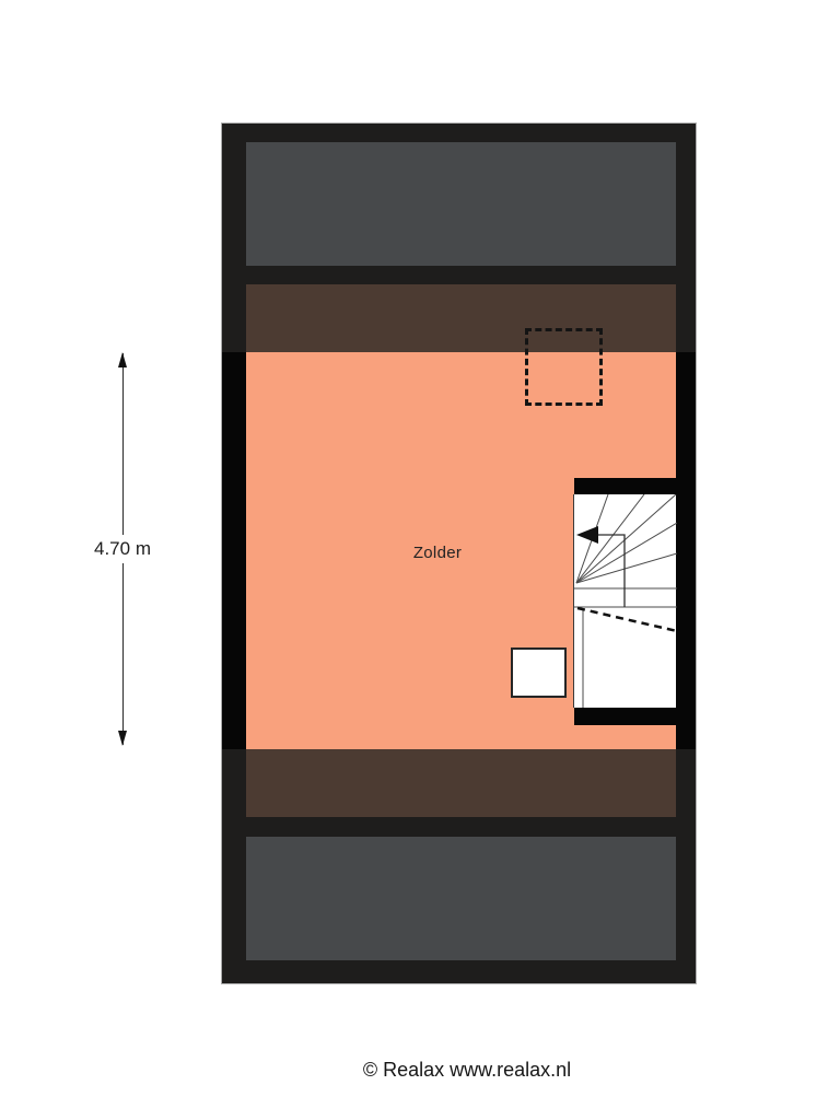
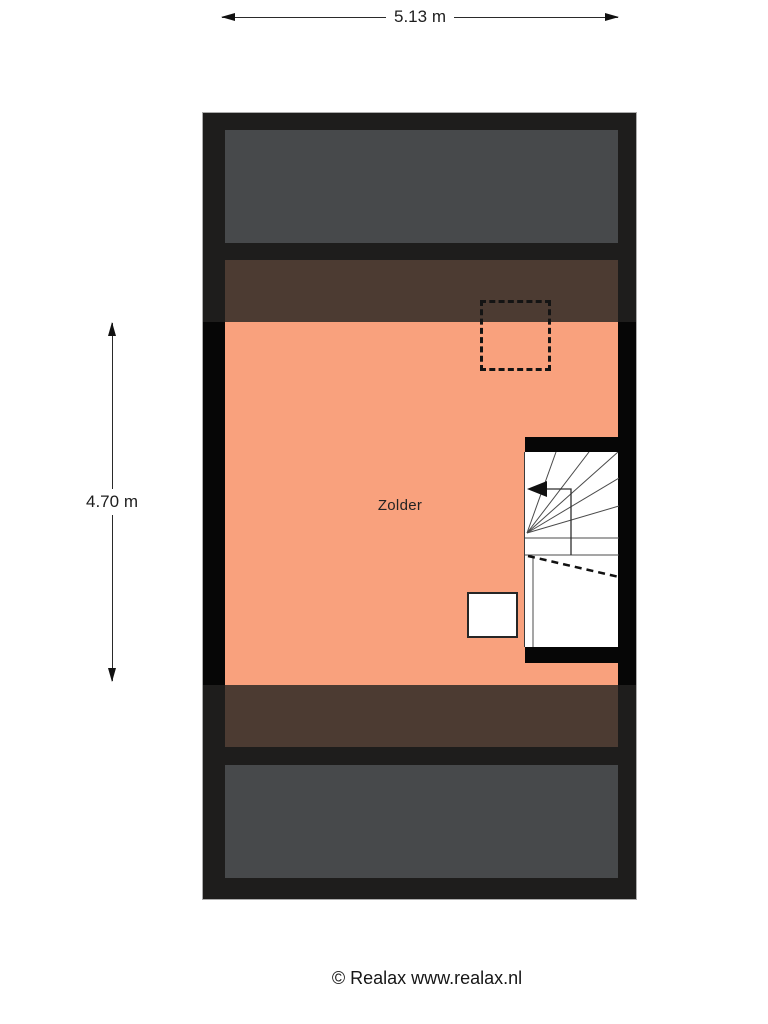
+ 5.13 m
  4.70 m
  Zolder
  © Realax www.realax.nl
